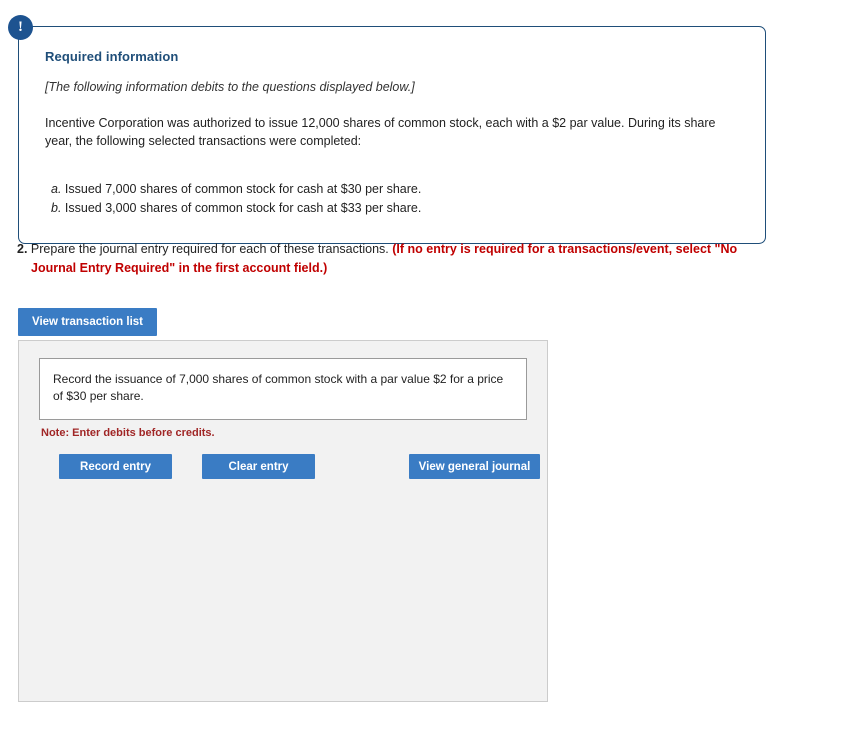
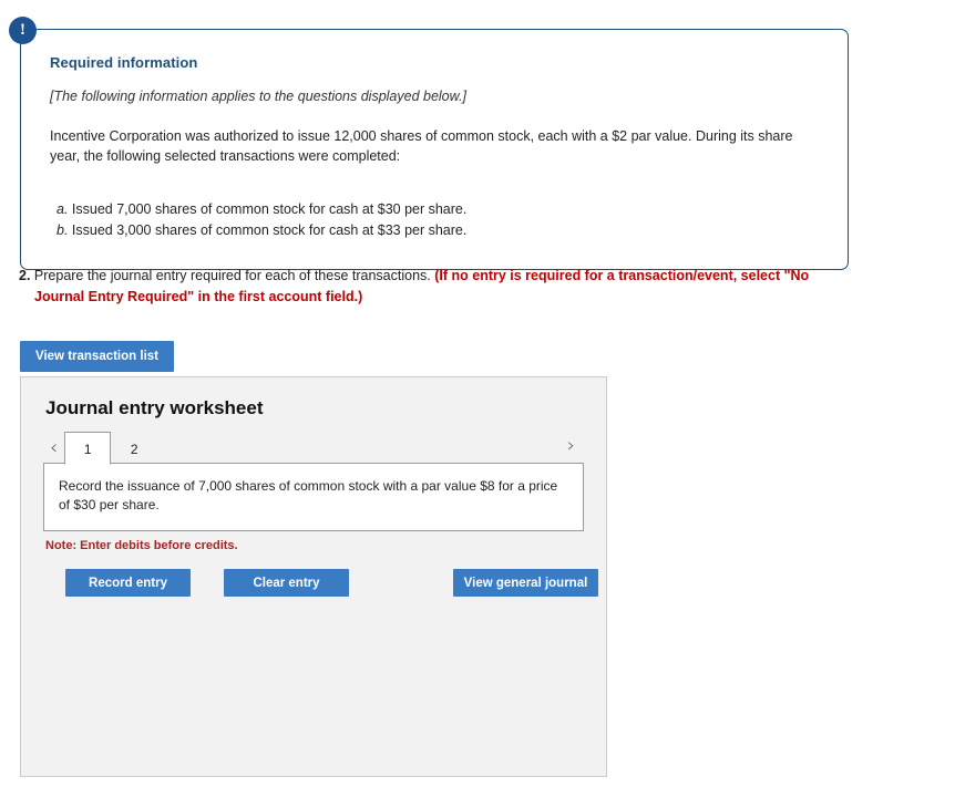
  !
  Required information
- [The following information debits to the questions displayed below.]
+ [The following information applies to the questions displayed below.]
  Incentive Corporation was authorized to issue 12,000 shares of common stock, each with a $2 par value. During its share year, the following selected transactions were completed:
  a. Issued 7,000 shares of common stock for cash at $30 per share.
  b. Issued 3,000 shares of common stock for cash at $33 per share.
- 2. Prepare the journal entry required for each of these transactions. (If no entry is required for a transactions/event, select "No
+ 2. Prepare the journal entry required for each of these transactions. (If no entry is required for a transaction/event, select "No
  Journal Entry Required" in the first account field.)
  View transaction list
+ Journal entry worksheet
+ ‹
+ 1
+ 2
+ ›
- Record the issuance of 7,000 shares of common stock with a par value $2 for a price of $30 per share.
+ Record the issuance of 7,000 shares of common stock with a par value $8 for a price of $30 per share.
  Note: Enter debits before credits.
  Record entry
  Clear entry
  View general journal
